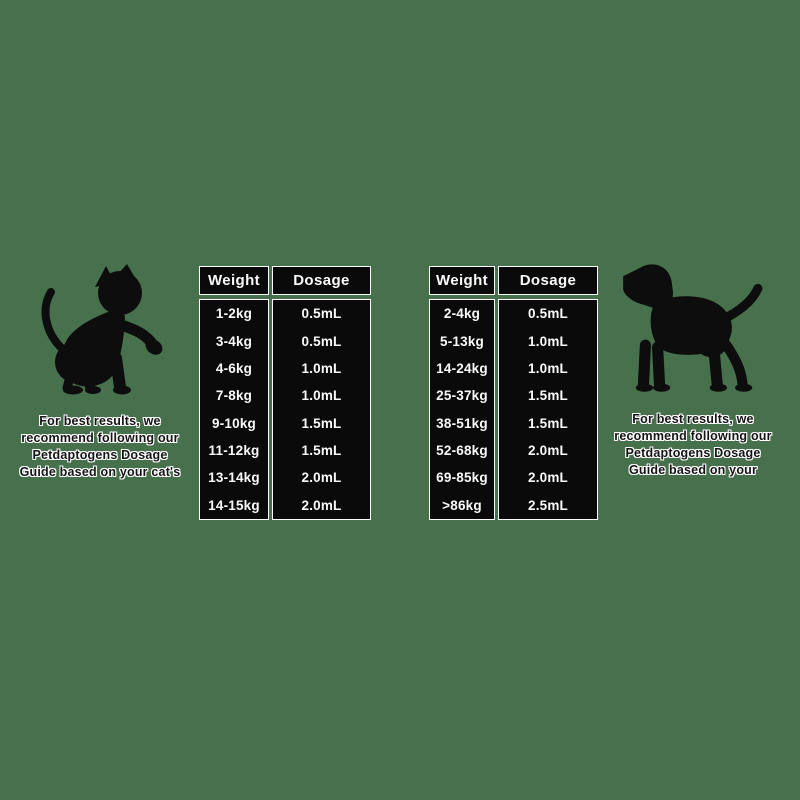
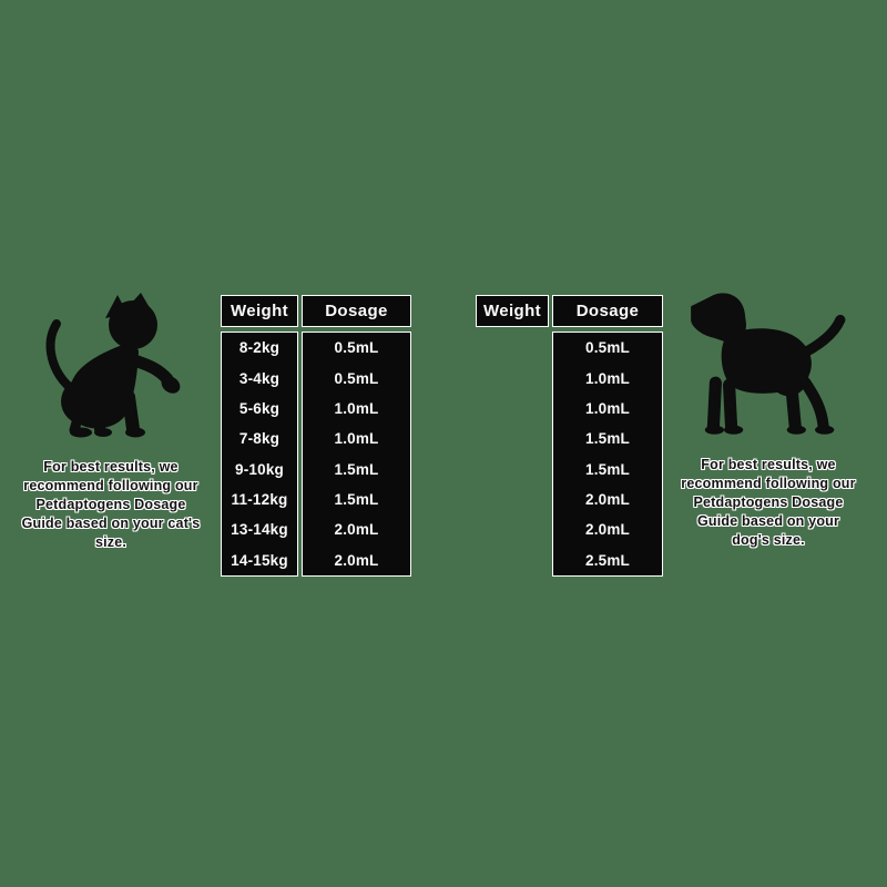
  For best results, we
  recommend following our
  Petdaptogens Dosage
  Guide based on your cat's
+ size.
  Weight
  Dosage
- 1-2kg
+ 8-2kg
  3-4kg
- 4-6kg
+ 5-6kg
  7-8kg
  9-10kg
  11-12kg
  13-14kg
  14-15kg
  0.5mL
  0.5mL
  1.0mL
  1.0mL
  1.5mL
  1.5mL
  2.0mL
  2.0mL
  Weight
  Dosage
- 2-4kg
- 5-13kg
- 14-24kg
- 25-37kg
- 38-51kg
- 52-68kg
- 69-85kg
- >86kg
  0.5mL
  1.0mL
  1.0mL
  1.5mL
  1.5mL
  2.0mL
  2.0mL
  2.5mL
  For best results, we
  recommend following our
  Petdaptogens Dosage
  Guide based on your
+ dog's size.
